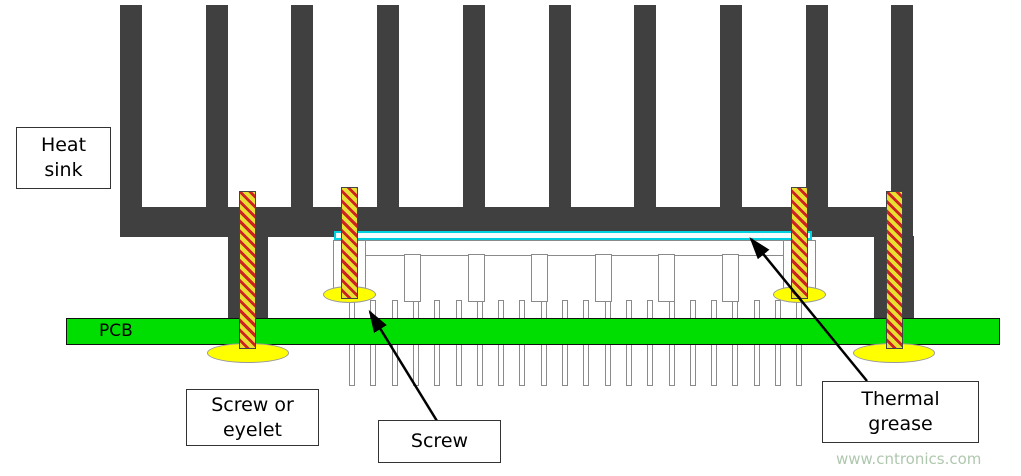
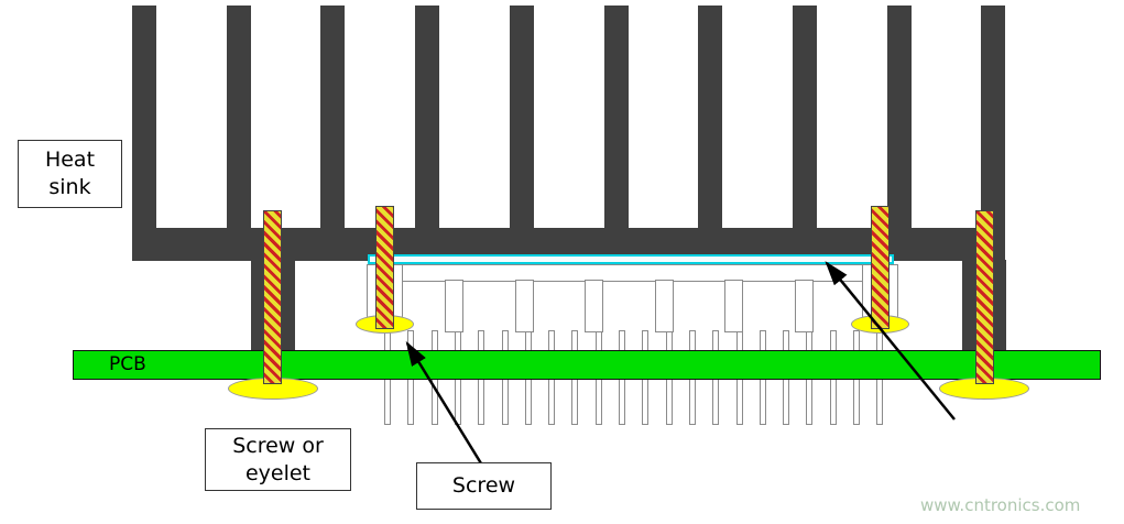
  PCB
  Heat sink
  Screw or eyelet
  Screw
- Thermal grease
  www.cntronics.com
